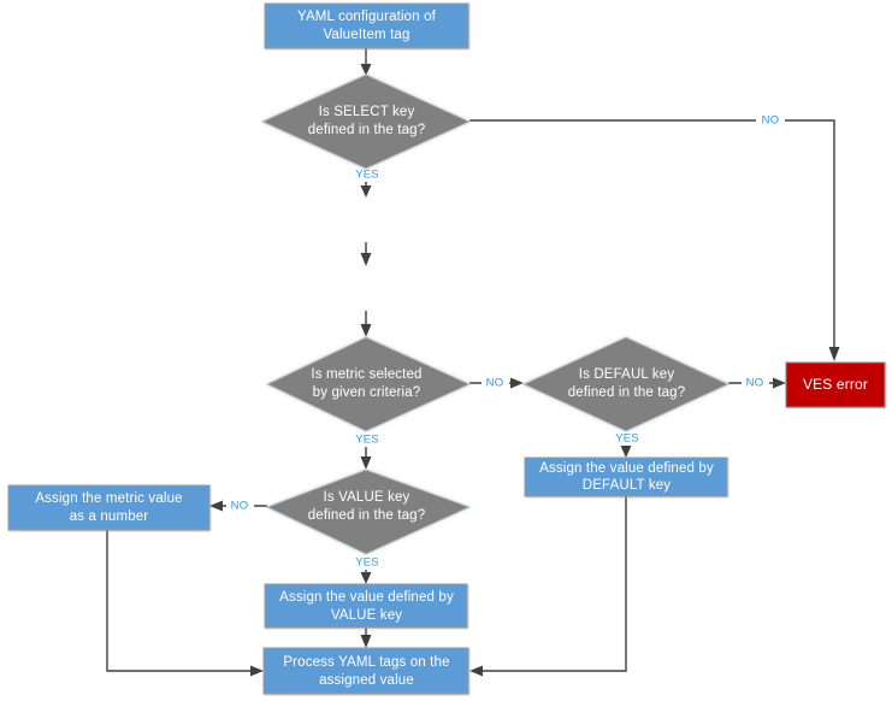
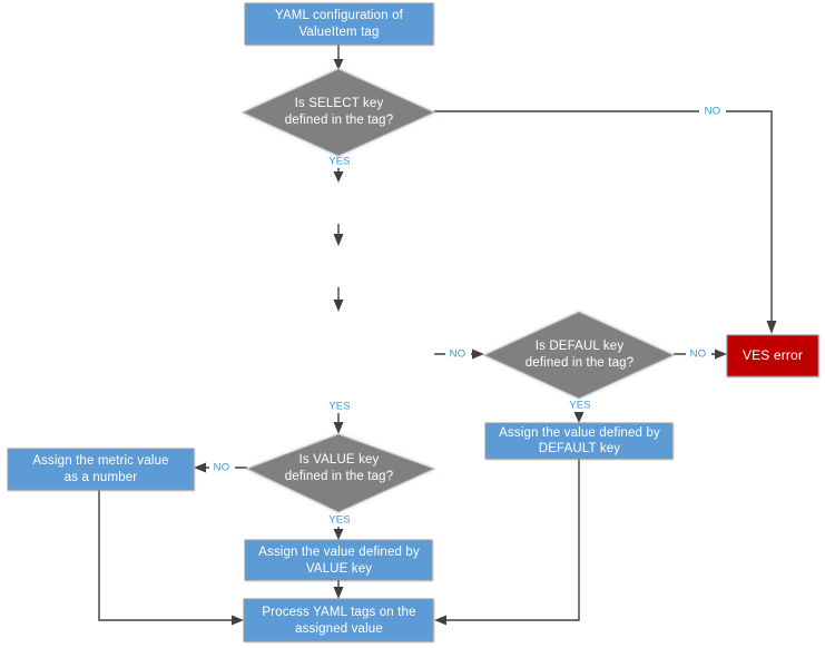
  NO
  YES
  NO
  YES
  NO
  YES
  NO
  YES
  YAML configuration of
  ValueItem tag
  Is SELECT key
  defined in the tag?
- Is metric selected
- by given criteria?
  Is DEFAUL key
  defined in the tag?
  VES error
  Assign the value defined by
  DEFAULT key
  Is VALUE key
  defined in the tag?
  Assign the metric value
  as a number
  Assign the value defined by
  VALUE key
  Process YAML tags on the
  assigned value
